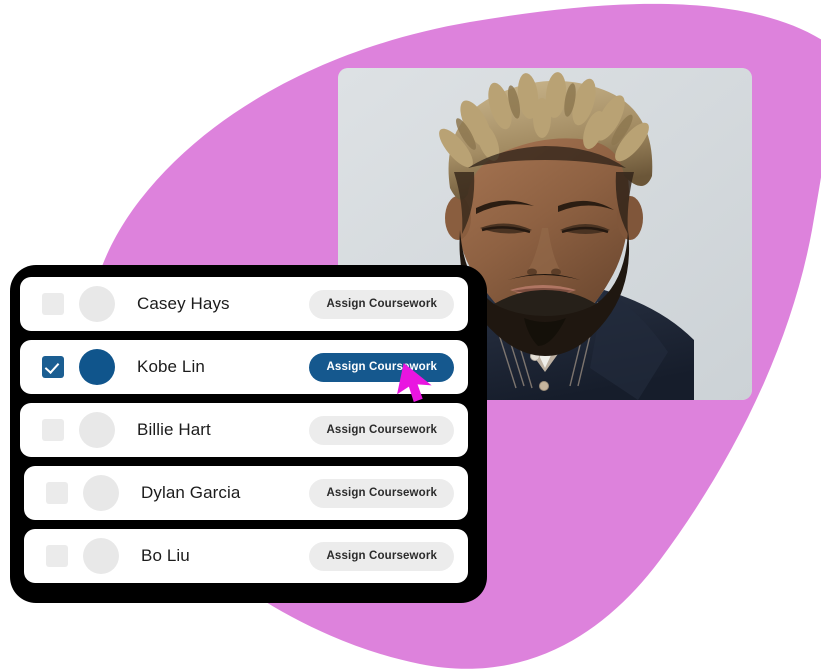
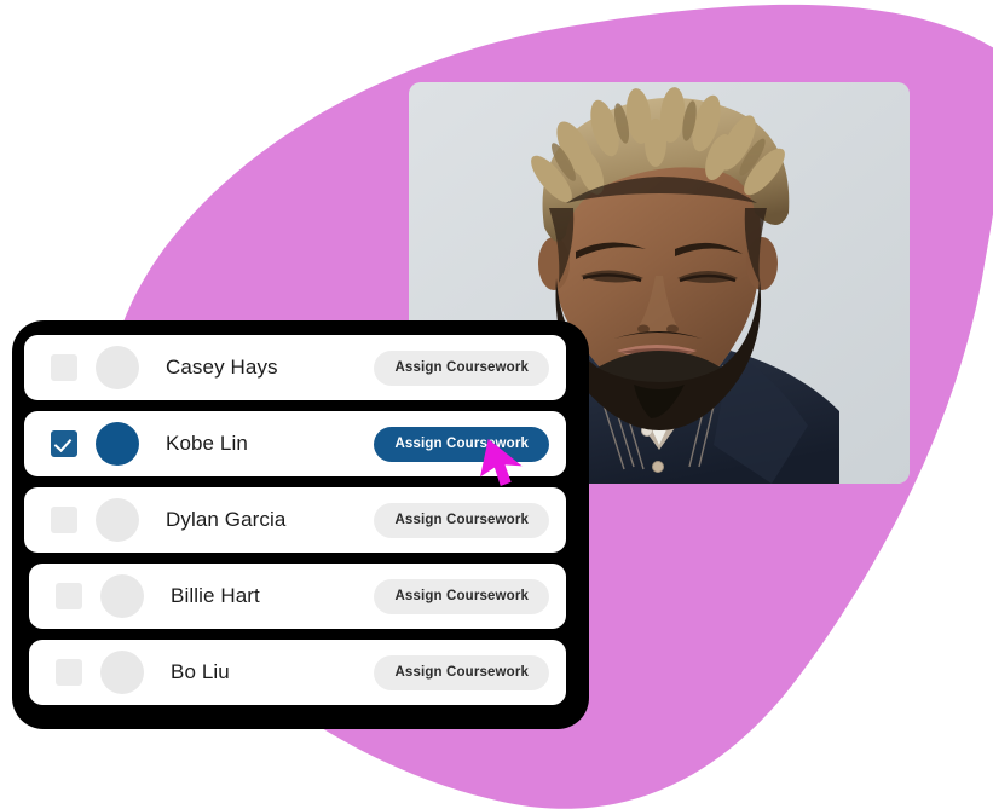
  Casey Hays
  Assign Coursework
  Kobe Lin
  Assign Courswork
- Billie Hart
+ Dylan Garcia
  Assign Coursework
- Dylan Garcia
+ Billie Hart
  Assign Coursework
  Bo Liu
  Assign Coursework
